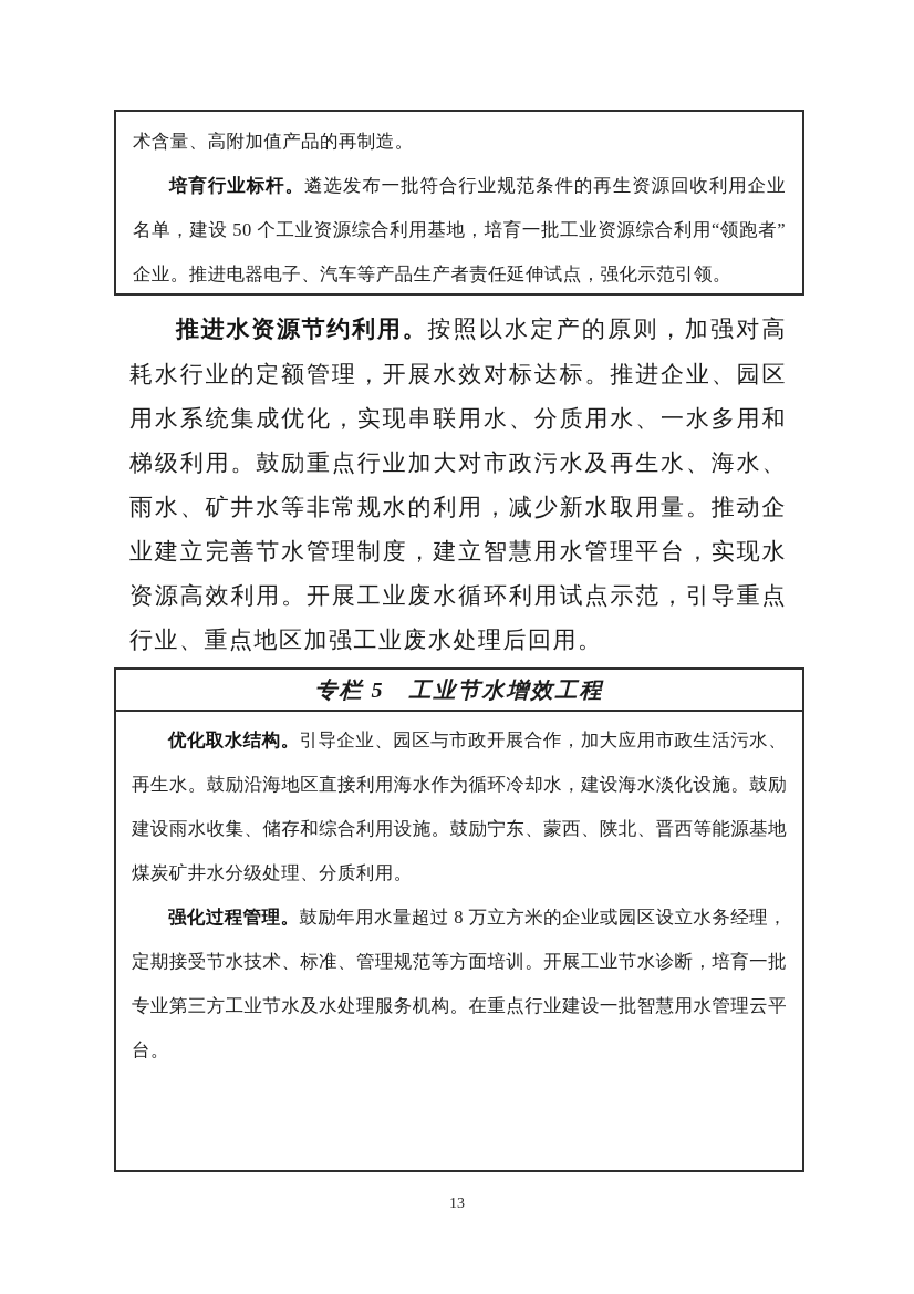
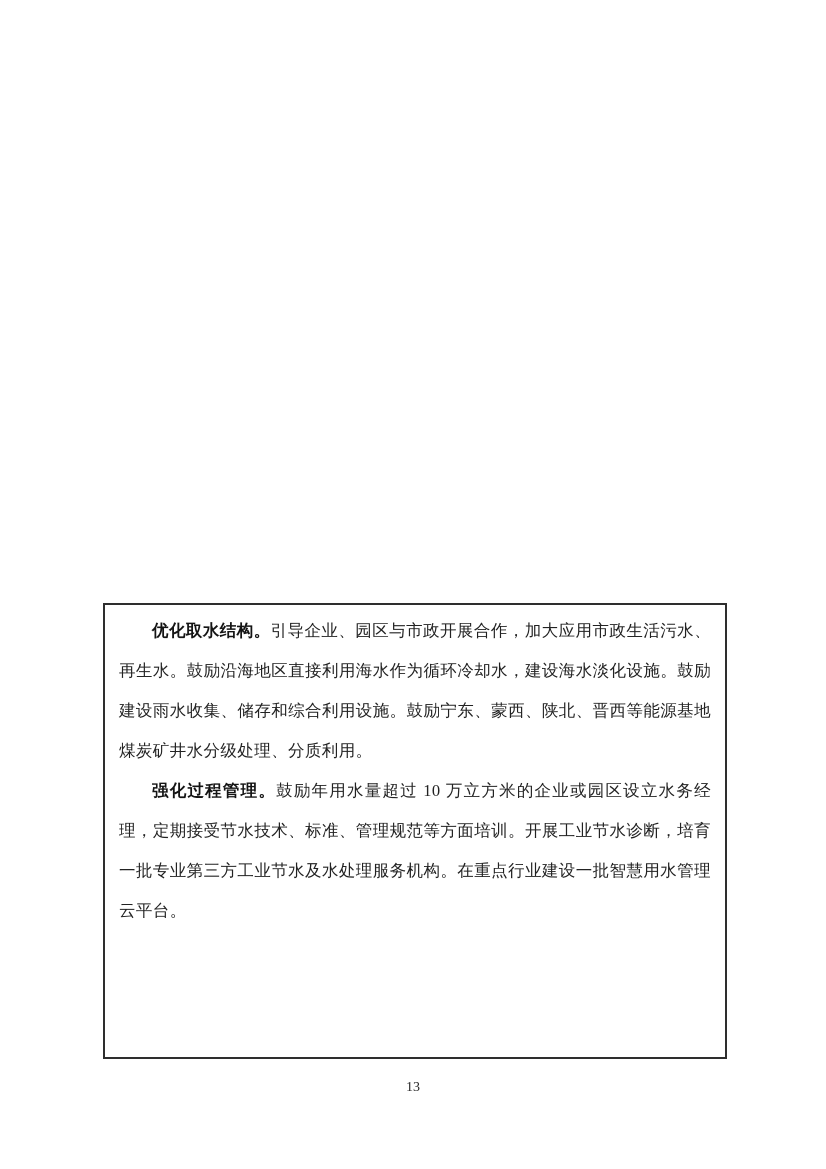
- 术含量、高附加值产品的再制造。
- 培育行业标杆。遴选发布一批符合行业规范条件的再生资源回收利用企业名单，建设 50 个工业资源综合利用基地，培育一批工业资源综合利用“领跑者”企业。推进电器电子、汽车等产品生产者责任延伸试点，强化示范引领。
- 推进水资源节约利用。按照以水定产的原则，加强对高耗水行业的定额管理，开展水效对标达标。推进企业、园区用水系统集成优化，实现串联用水、分质用水、一水多用和梯级利用。鼓励重点行业加大对市政污水及再生水、海水、雨水、矿井水等非常规水的利用，减少新水取用量。推动企业建立完善节水管理制度，建立智慧用水管理平台，实现水资源高效利用。开展工业废水循环利用试点示范，引导重点行业、重点地区加强工业废水处理后回用。
- 专栏 5 工业节水增效工程
  优化取水结构。引导企业、园区与市政开展合作，加大应用市政生活污水、再生水。鼓励沿海地区直接利用海水作为循环冷却水，建设海水淡化设施。鼓励建设雨水收集、储存和综合利用设施。鼓励宁东、蒙西、陕北、晋西等能源基地煤炭矿井水分级处理、分质利用。
- 强化过程管理。鼓励年用水量超过 8 万立方米的企业或园区设立水务经理，定期接受节水技术、标准、管理规范等方面培训。开展工业节水诊断，培育一批专业第三方工业节水及水处理服务机构。在重点行业建设一批智慧用水管理云平台。
+ 强化过程管理。鼓励年用水量超过 10 万立方米的企业或园区设立水务经理，定期接受节水技术、标准、管理规范等方面培训。开展工业节水诊断，培育一批专业第三方工业节水及水处理服务机构。在重点行业建设一批智慧用水管理云平台。
  13
